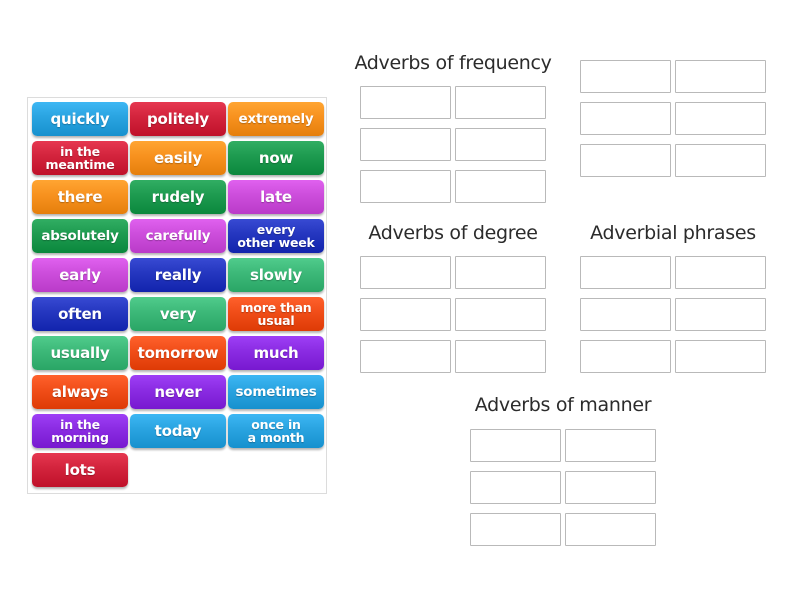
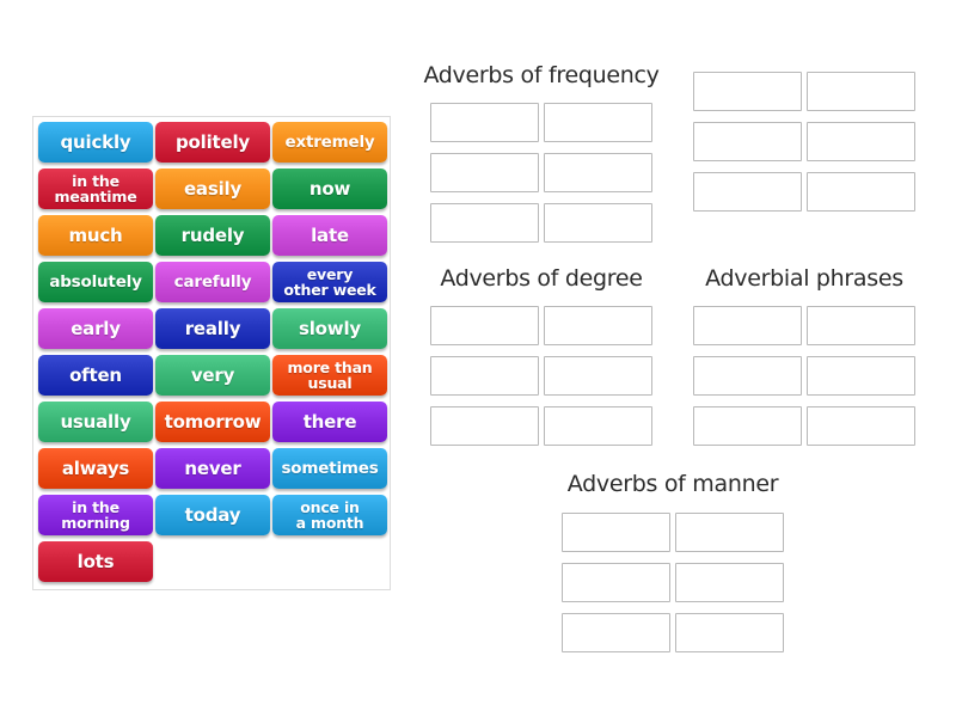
  quickly
  politely
  extremely
  in the
  meantime
  easily
  now
- there
+ much
  rudely
  late
  absolutely
  carefully
  every
  other week
  early
  really
  slowly
  often
  very
  more than
  usual
  usually
  tomorrow
- much
+ there
  always
  never
  sometimes
  in the
  morning
  today
  once in
  a month
  lots
  Adverbs of frequency
  Adverbs of degree
  Adverbial phrases
  Adverbs of manner
